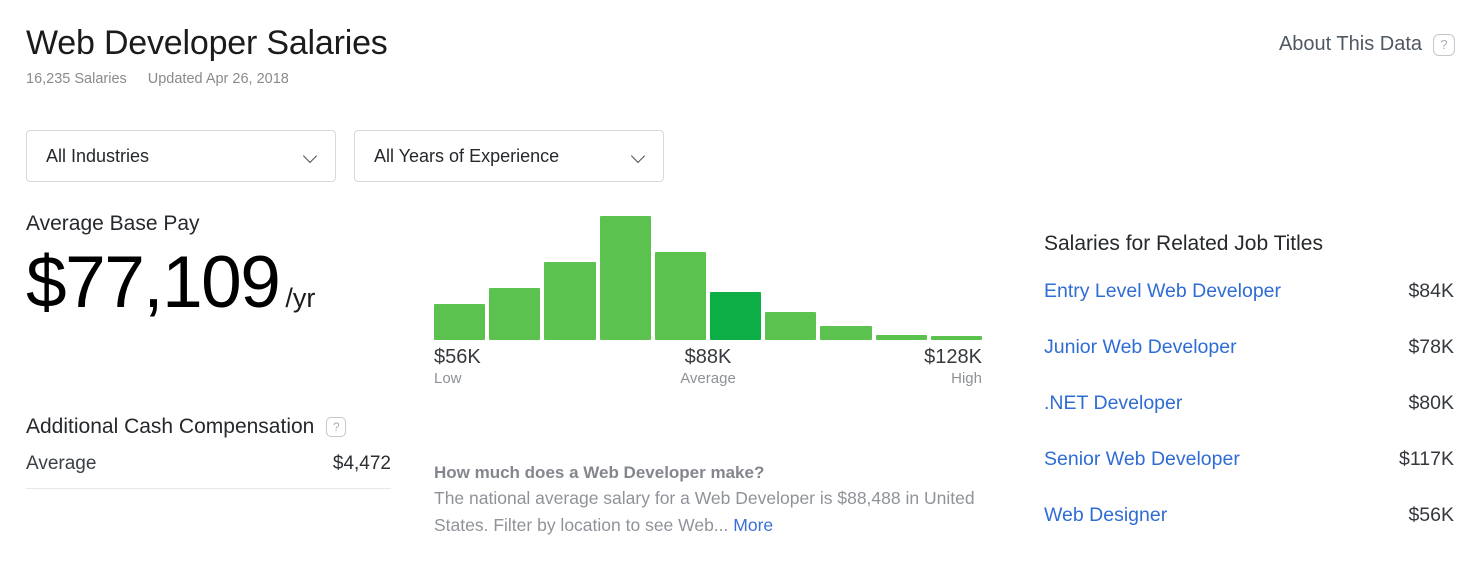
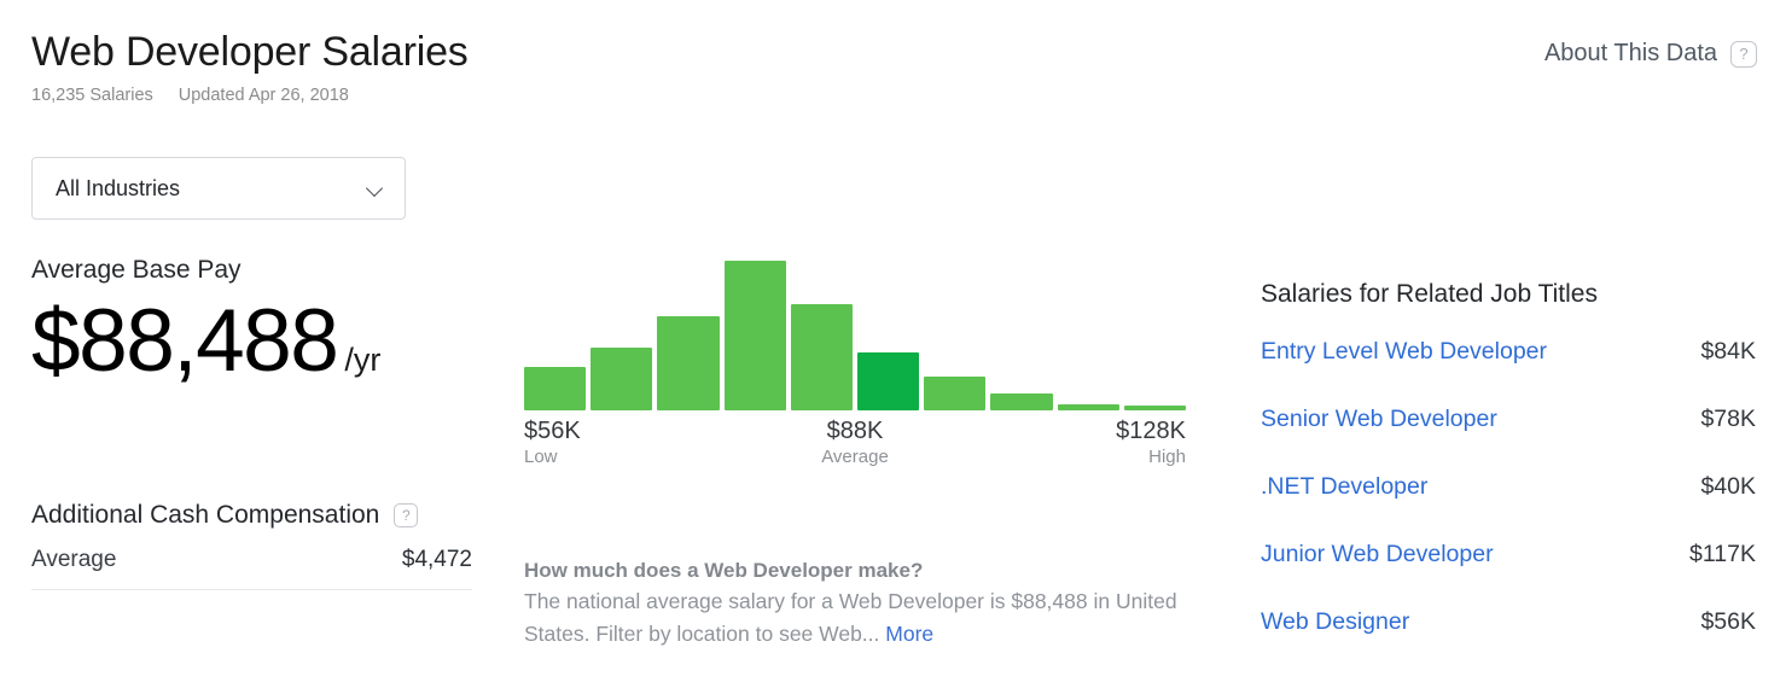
  Web Developer Salaries
  16,235 Salaries
  Updated Apr 26, 2018
  About This Data
  ?
  All Industries
- All Years of Experience
  Average Base Pay
- $77,109
+ $88,488
  /yr
  Additional Cash Compensation
  ?
  Average
  $4,472
  $56K
  Low
  $88K
  Average
  $128K
  High
  How much does a Web Developer make?
  The national average salary for a Web Developer is $88,488 in United States. Filter by location to see Web... More
  Salaries for Related Job Titles
  Entry Level Web Developer
  $84K
- Junior Web Developer
+ Senior Web Developer
  $78K
  .NET Developer
- $80K
+ $40K
- Senior Web Developer
+ Junior Web Developer
  $117K
  Web Designer
  $56K
